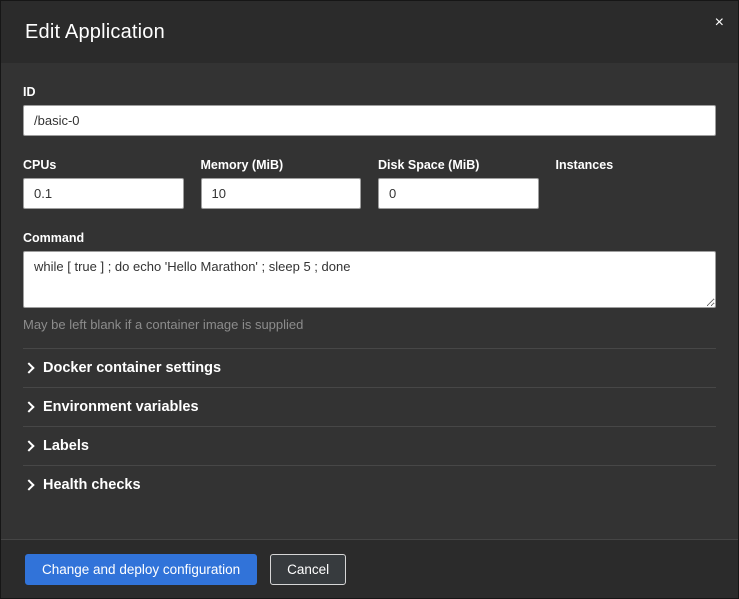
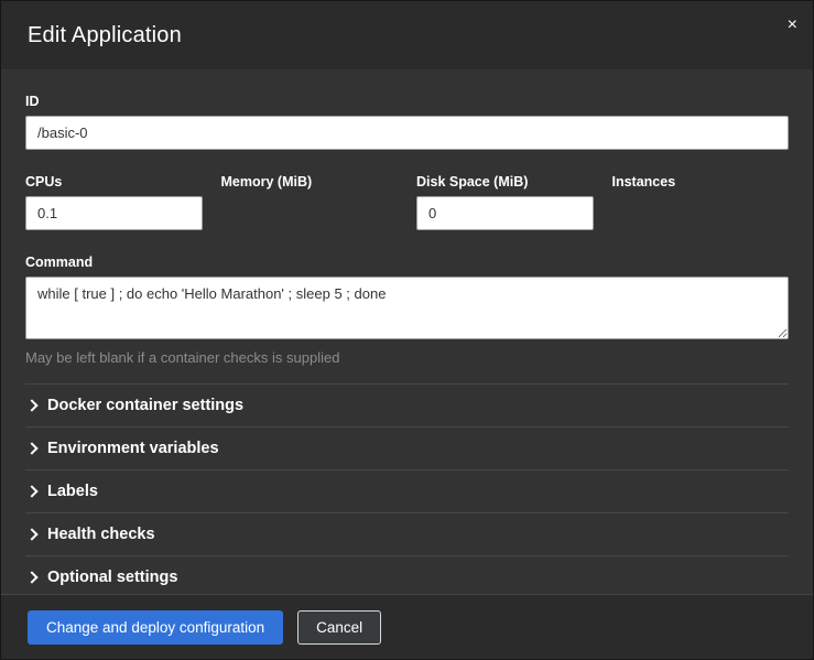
  Edit Application
  ×
  ID
  /basic-0
  CPUs
  0.1
  Memory (MiB)
- 10
  Disk Space (MiB)
  0
  Instances
  Command
  while [ true ] ; do echo 'Hello Marathon' ; sleep 5 ; done
- May be left blank if a container image is supplied
+ May be left blank if a container checks is supplied
  Docker container settings
  Environment variables
  Labels
  Health checks
+ Optional settings
  Change and deploy configuration
  Cancel
